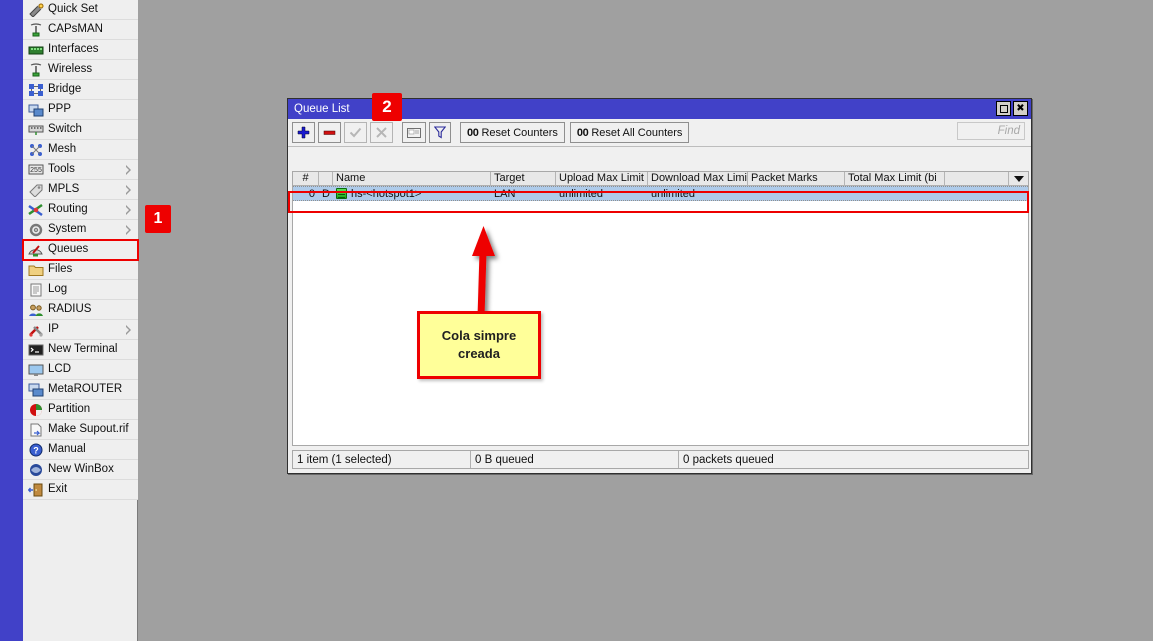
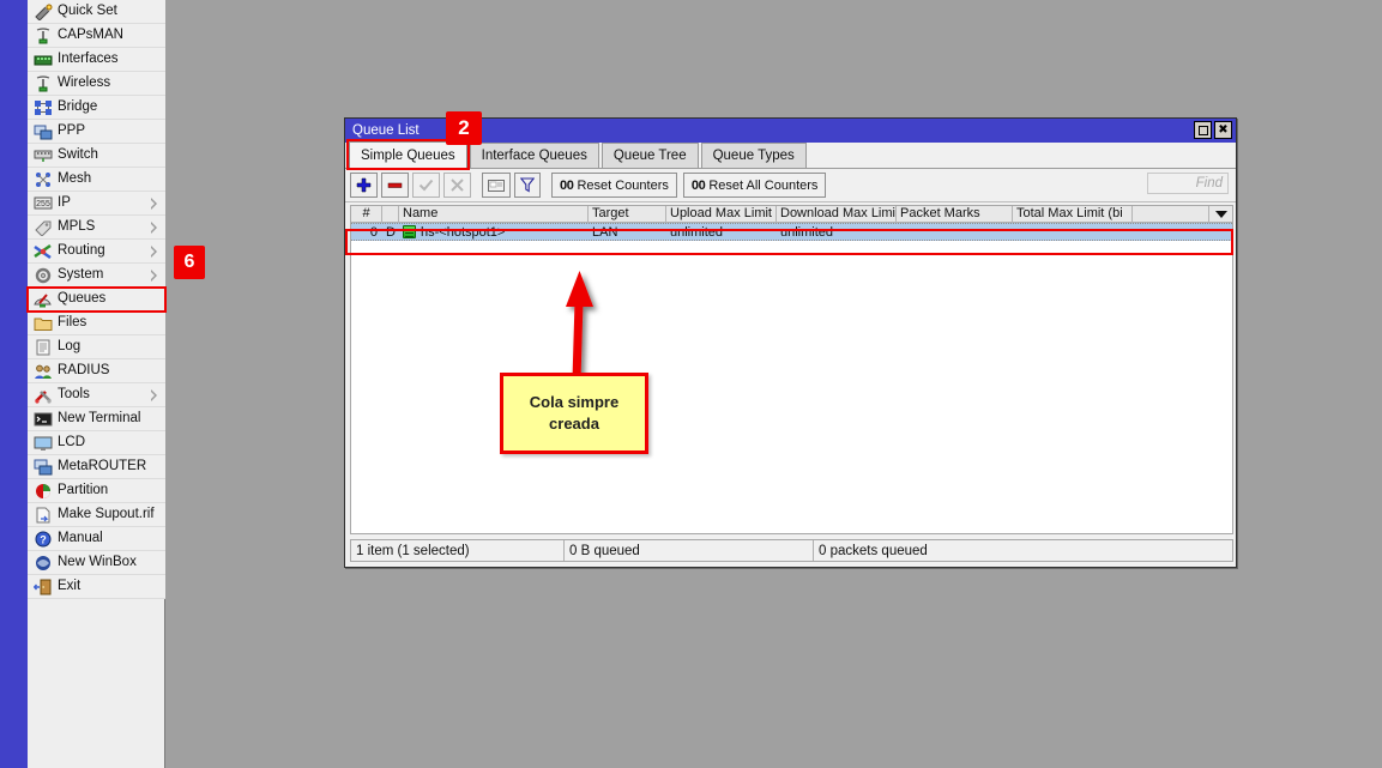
  Quick Set
  CAPsMAN
  Interfaces
  Wireless
  Bridge
  PPP
  Switch
  Mesh
- Tools
+ IP
  MPLS
  Routing
  System
  Queues
  Files
  Log
  RADIUS
- IP
+ Tools
  New Terminal
  LCD
  MetaROUTER
  Partition
  Make Supout.rif
  ?
  Manual
  New WinBox
  Exit
- 1
+ 6
  2
  Queue List
  ✖
+ Simple Queues
+ Interface Queues
+ Queue Tree
+ Queue Types
  00
  Reset Counters
  00
  Reset All Counters
  Find
  #
  Name
  Target
  Upload Max Limit
  Download Max Limi
  Packet Marks
  Total Max Limit (bi
  0
  D
  hs-<hotspot1>
  LAN
  unlimited
  unlimited
  1 item (1 selected)
  0 B queued
  0 packets queued
  Cola simpre
  creada
